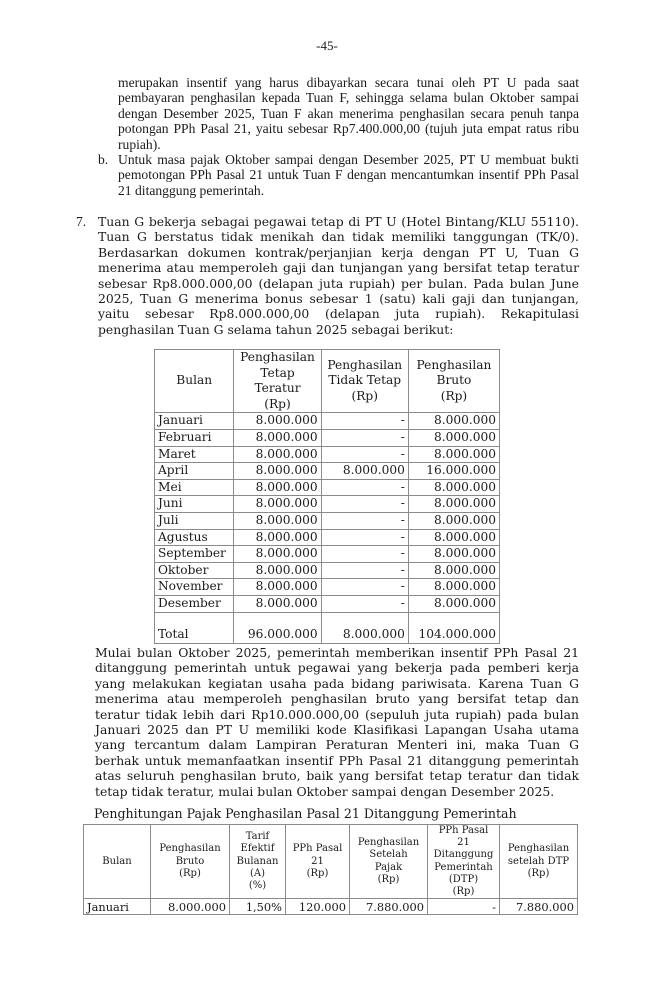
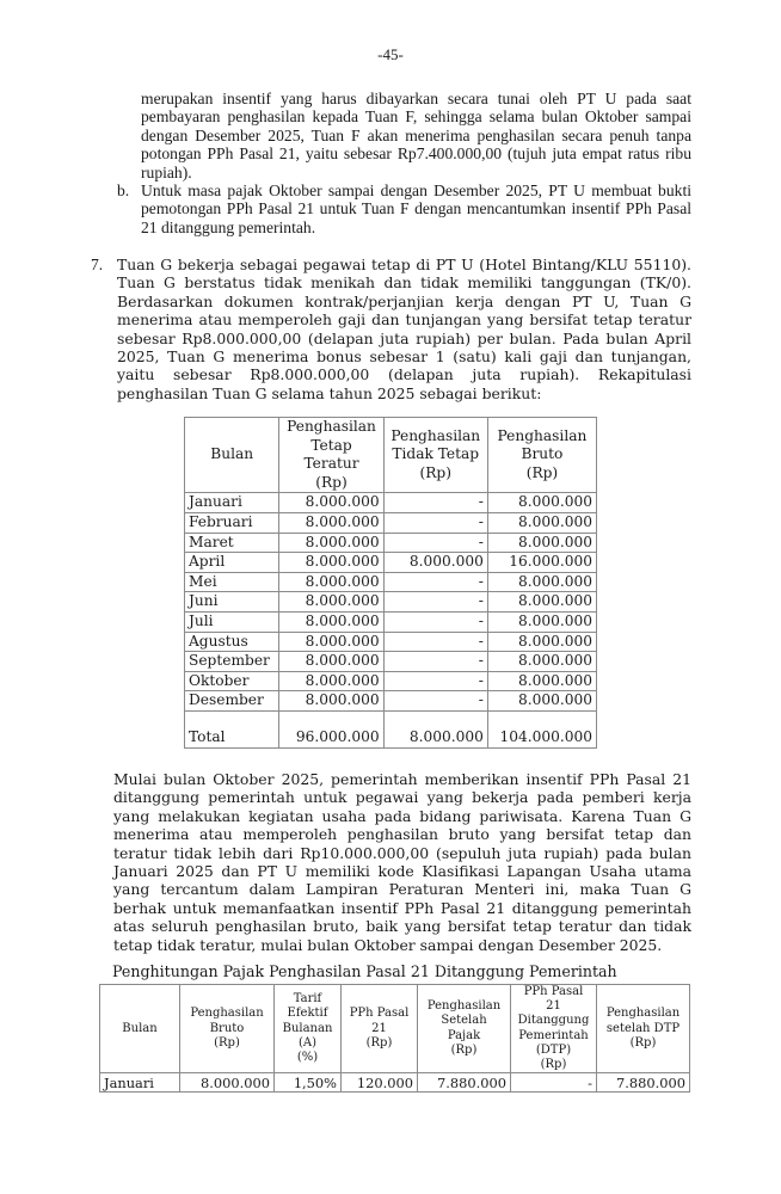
  -45-
  merupakan insentif yang harus dibayarkan secara tunai oleh PT U pada saat pembayaran penghasilan kepada Tuan F, sehingga selama bulan Oktober sampai dengan Desember 2025, Tuan F akan menerima penghasilan secara penuh tanpa potongan PPh Pasal 21, yaitu sebesar Rp7.400.000,00 (tujuh juta empat ratus ribu rupiah).
  b.
  Untuk masa pajak Oktober sampai dengan Desember 2025, PT U membuat bukti pemotongan PPh Pasal 21 untuk Tuan F dengan mencantumkan insentif PPh Pasal 21 ditanggung pemerintah.
  7.
- Tuan G bekerja sebagai pegawai tetap di PT U (Hotel Bintang/KLU 55110). Tuan G berstatus tidak menikah dan tidak memiliki tanggungan (TK/0). Berdasarkan dokumen kontrak/perjanjian kerja dengan PT U, Tuan G menerima atau memperoleh gaji dan tunjangan yang bersifat tetap teratur sebesar Rp8.000.000,00 (delapan juta rupiah) per bulan. Pada bulan June 2025, Tuan G menerima bonus sebesar 1 (satu) kali gaji dan tunjangan, yaitu sebesar Rp8.000.000,00 (delapan juta rupiah). Rekapitulasi penghasilan Tuan G selama tahun 2025 sebagai berikut:
+ Tuan G bekerja sebagai pegawai tetap di PT U (Hotel Bintang/KLU 55110). Tuan G berstatus tidak menikah dan tidak memiliki tanggungan (TK/0). Berdasarkan dokumen kontrak/perjanjian kerja dengan PT U, Tuan G menerima atau memperoleh gaji dan tunjangan yang bersifat tetap teratur sebesar Rp8.000.000,00 (delapan juta rupiah) per bulan. Pada bulan April 2025, Tuan G menerima bonus sebesar 1 (satu) kali gaji dan tunjangan, yaitu sebesar Rp8.000.000,00 (delapan juta rupiah). Rekapitulasi penghasilan Tuan G selama tahun 2025 sebagai berikut:
  Bulan	PenghasilanTetapTeratur(Rp)	PenghasilanTidak Tetap(Rp)	PenghasilanBruto(Rp)
  Januari	8.000.000	-	8.000.000
  Februari	8.000.000	-	8.000.000
  Maret	8.000.000	-	8.000.000
  April	8.000.000	8.000.000	16.000.000
  Mei	8.000.000	-	8.000.000
  Juni	8.000.000	-	8.000.000
  Juli	8.000.000	-	8.000.000
  Agustus	8.000.000	-	8.000.000
  September	8.000.000	-	8.000.000
  Oktober	8.000.000	-	8.000.000
- November	8.000.000	-	8.000.000
  Desember	8.000.000	-	8.000.000
  Total	96.000.000	8.000.000	104.000.000
  Mulai bulan Oktober 2025, pemerintah memberikan insentif PPh Pasal 21 ditanggung pemerintah untuk pegawai yang bekerja pada pemberi kerja yang melakukan kegiatan usaha pada bidang pariwisata. Karena Tuan G menerima atau memperoleh penghasilan bruto yang bersifat tetap dan teratur tidak lebih dari Rp10.000.000,00 (sepuluh juta rupiah) pada bulan Januari 2025 dan PT U memiliki kode Klasifikasi Lapangan Usaha utama yang tercantum dalam Lampiran Peraturan Menteri ini, maka Tuan G berhak untuk memanfaatkan insentif PPh Pasal 21 ditanggung pemerintah atas seluruh penghasilan bruto, baik yang bersifat tetap teratur dan tidak tetap tidak teratur, mulai bulan Oktober sampai dengan Desember 2025.
  Penghitungan Pajak Penghasilan Pasal 21 Ditanggung Pemerintah
  Bulan	PenghasilanBruto(Rp)	TarifEfektifBulanan(A)(%)	PPh Pasal21(Rp)	PenghasilanSetelahPajak(Rp)	PPh Pasal21DitanggungPemerintah(DTP)(Rp)	Penghasilansetelah DTP(Rp)
  Januari	8.000.000	1,50%	120.000	7.880.000	-	7.880.000
